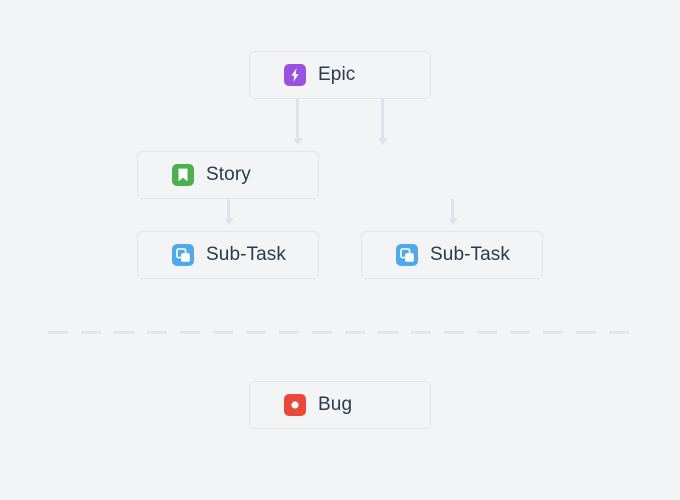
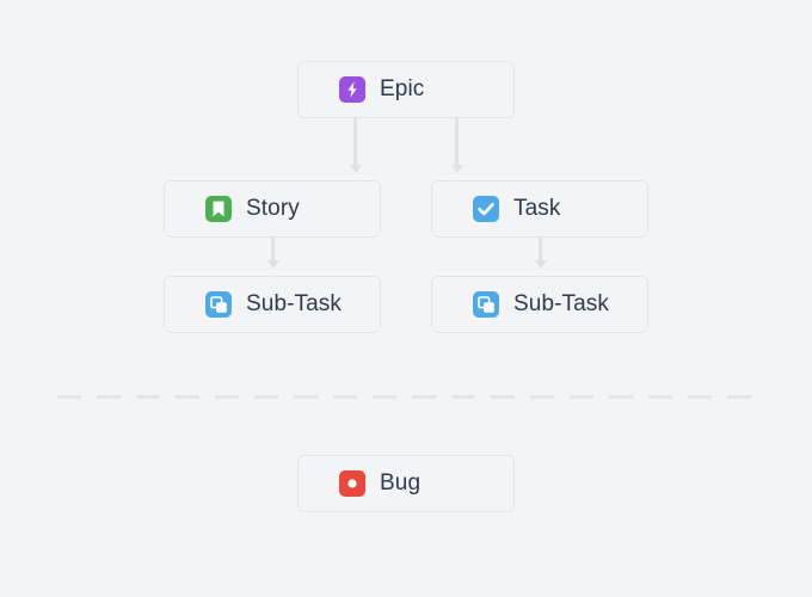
  Epic
  Story
+ Task
  Sub-Task
  Sub-Task
  Bug
